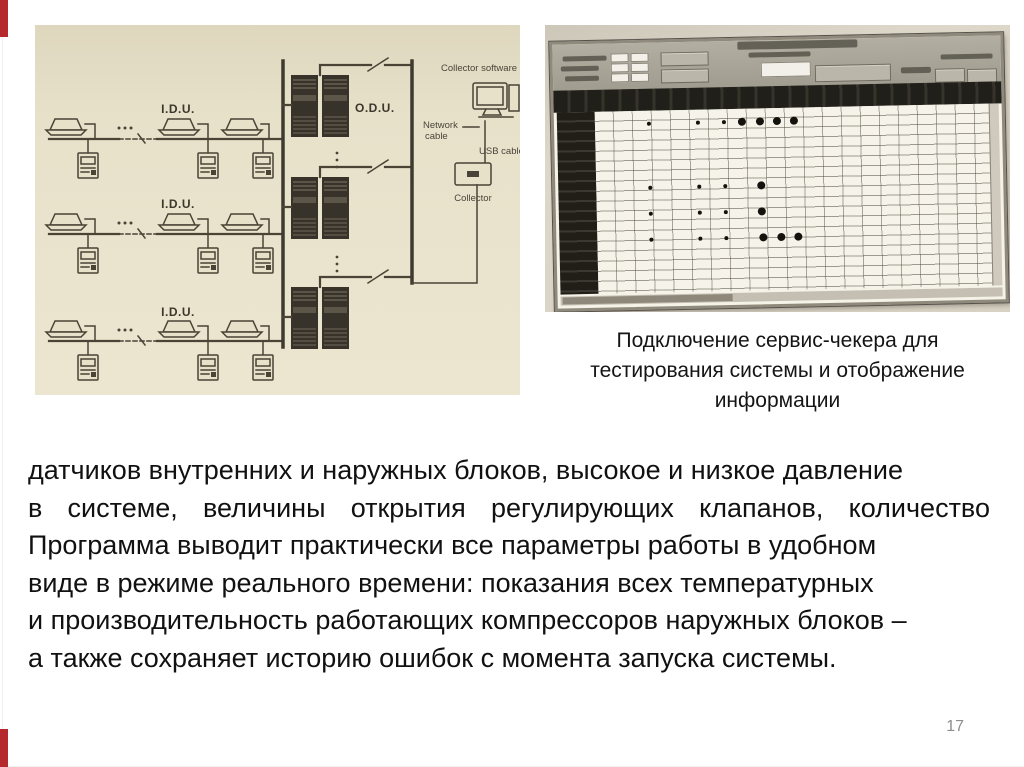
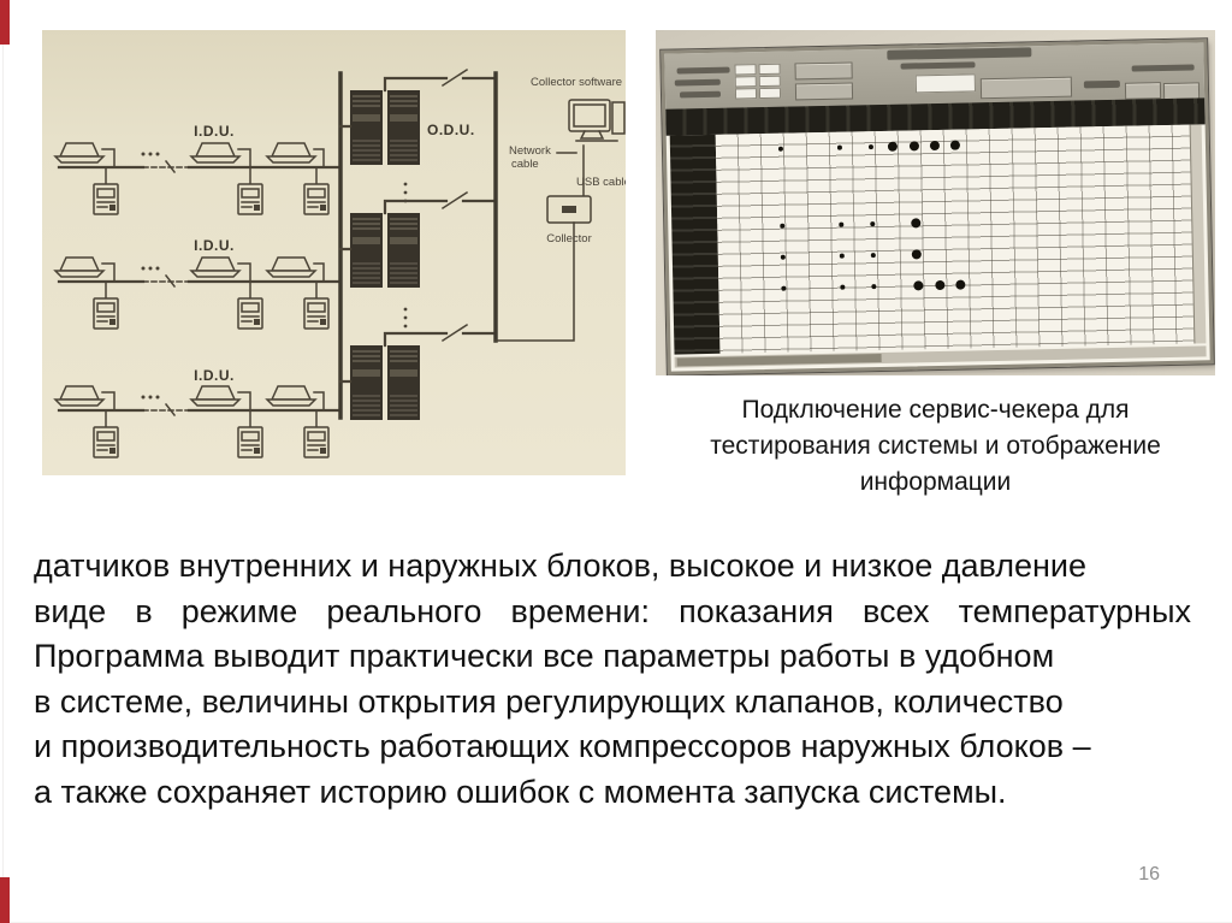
  I.D.U.
  I.D.U.
  I.D.U.
  O.D.U.
  Collector software
  Network
  cable
  USB cabl
  Collector
  Подключение сервис-чекера для
  тестирования системы и отображение
  информации
  датчиков внутренних и наружных блоков, высокое и низкое давление
- в системе, величины открытия регулирующих клапанов, количество
+ виде в режиме реального времени: показания всех температурных
  Программа выводит практически все параметры работы в удобном
- виде в режиме реального времени: показания всех температурных
+ в системе, величины открытия регулирующих клапанов, количество
  и производительность работающих компрессоров наружных блоков –
  а также сохраняет историю ошибок с момента запуска системы.
- 17
+ 16
